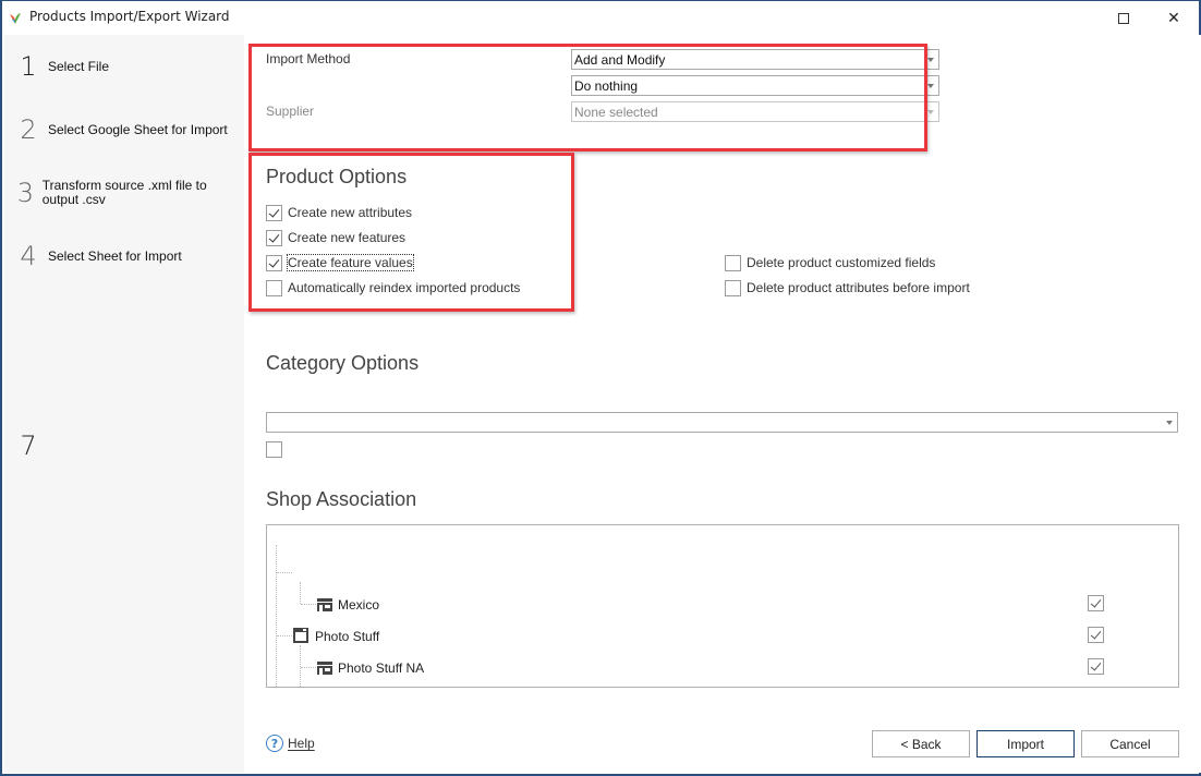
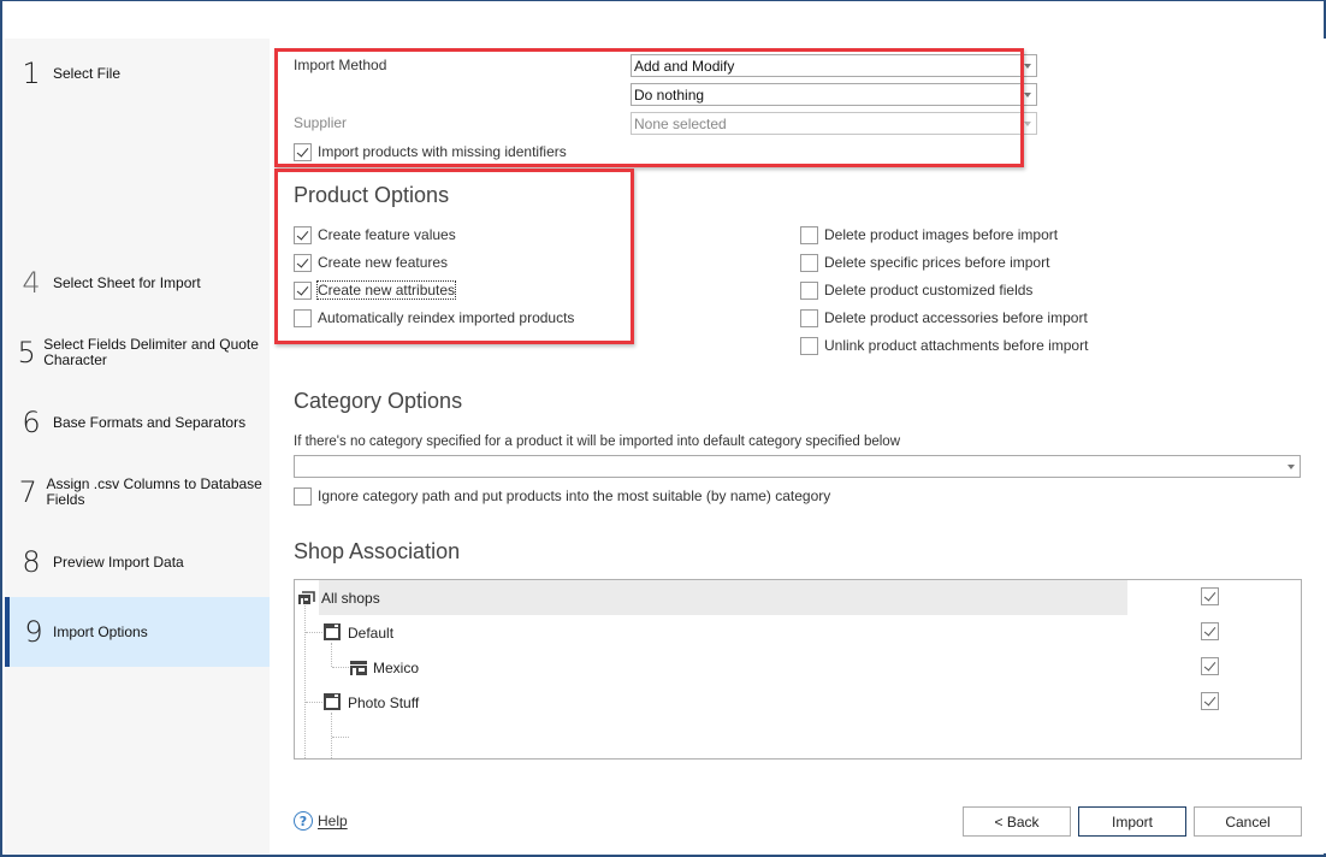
- Products Import/Export Wizard
- ✕
  1
  Select File
- 2
- Select Google Sheet for Import
- 3
- Transform source .xml file to output .csv
  4
  Select Sheet for Import
+ 5
+ Select Fields Delimiter and Quote Character
+ 6
+ Base Formats and Separators
  7
+ Assign .csv Columns to Database Fields
+ 8
+ Preview Import Data
+ 9
+ Import Options
  Import Method
  Add and Modify
  Do nothing
  Supplier
  None selected
+ Import products with missing identifiers
  Product Options
- Create new attributes
+ Create feature values
  Create new features
- Create feature values
+ Create new attributes
  Automatically reindex imported products
+ Delete product images before import
+ Delete specific prices before import
  Delete product customized fields
- Delete product attributes before import
+ Delete product accessories before import
+ Unlink product attachments before import
  Category Options
+ If there's no category specified for a product it will be imported into default category specified below
+ Ignore category path and put products into the most suitable (by name) category
  Shop Association
+ All shops
+ Default
  Mexico
  Photo Stuff
- Photo Stuff NA
  ?
  Help
  < Back
  Import
  Cancel
